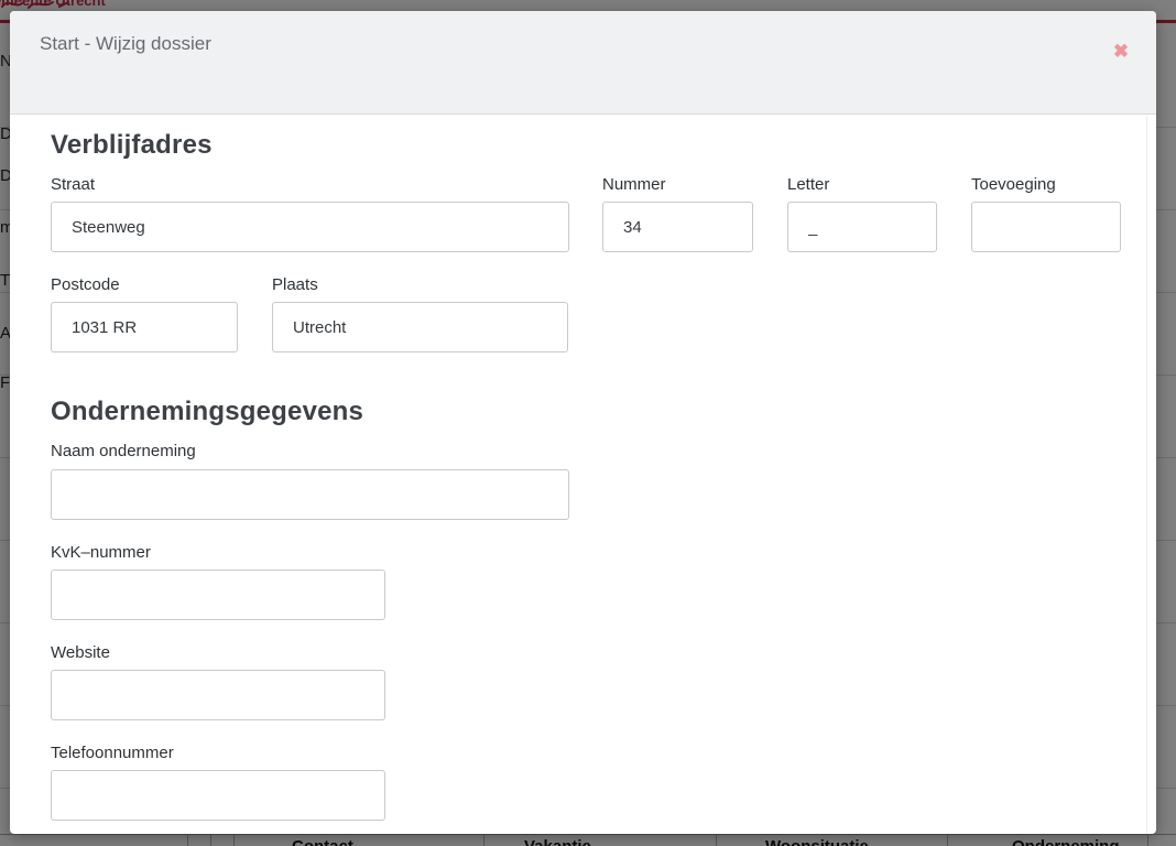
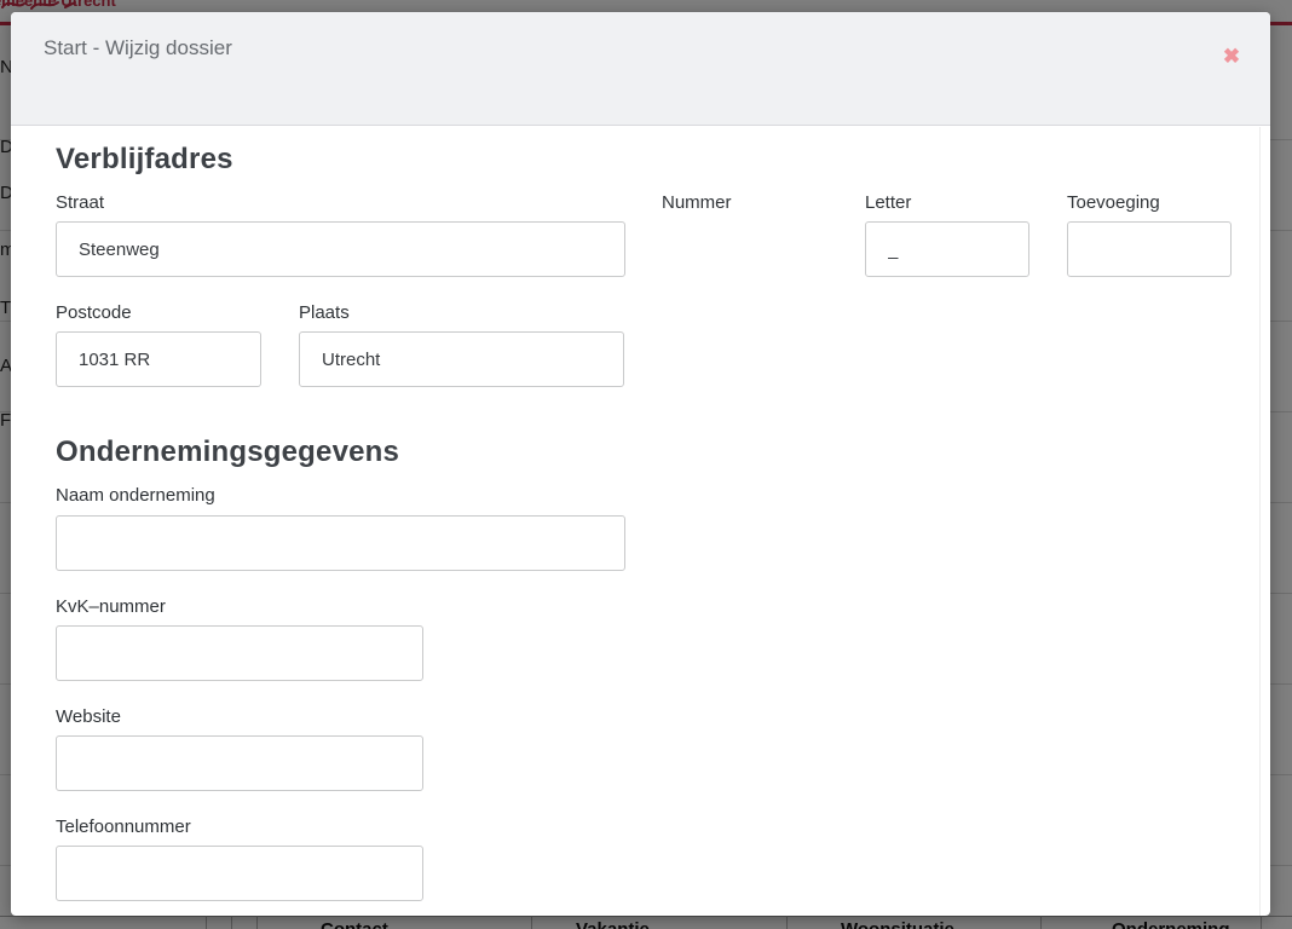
  meente Utrecht
  N
  D
  D
  m
  T
  A
  F
  Start - Wijzig dossier
  ✖
  Verblijfadres
  Straat
  Steenweg
  Nummer
- 34
  Letter
  _
  Toevoeging
  Postcode
  1031 RR
  Plaats
  Utrecht
  Ondernemingsgegevens
  Naam onderneming
  KvK–nummer
  Website
  Telefoonnummer
